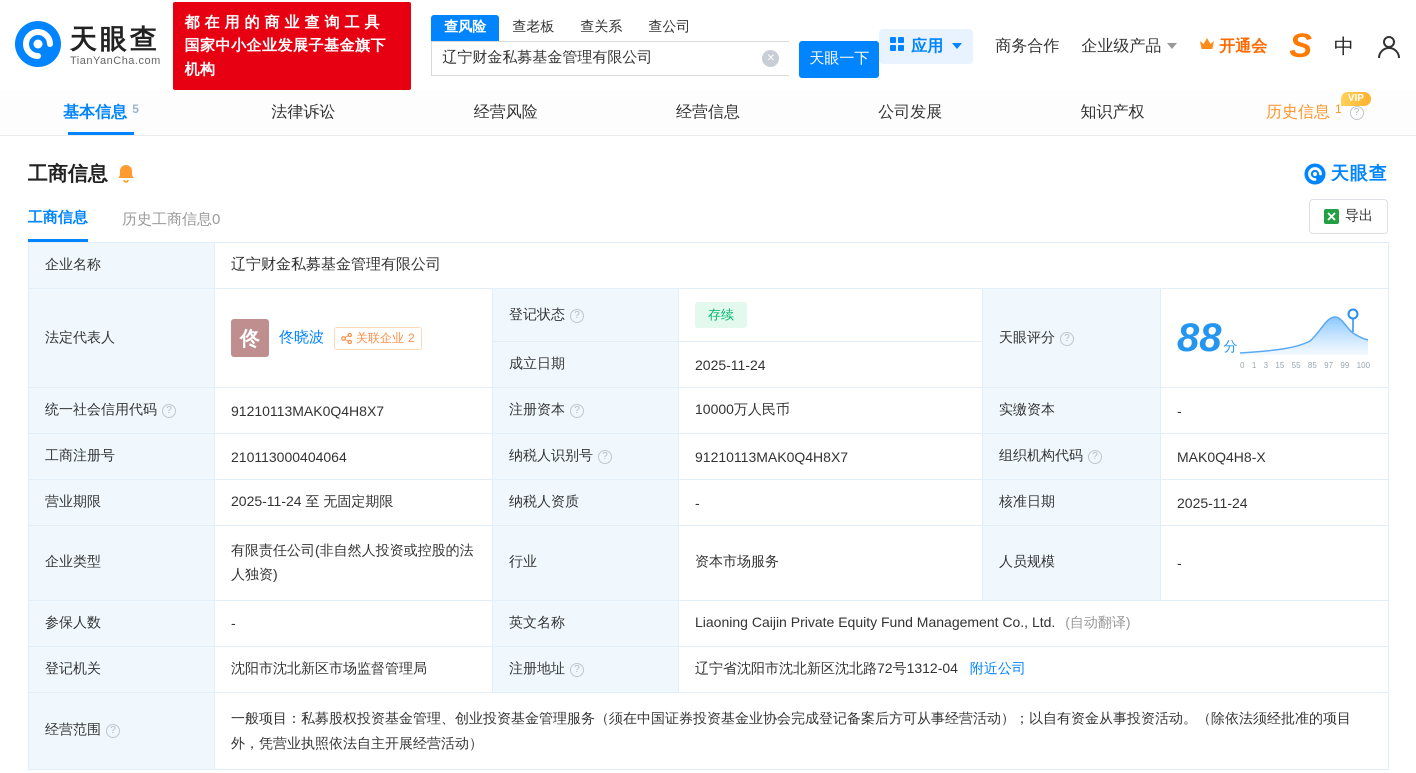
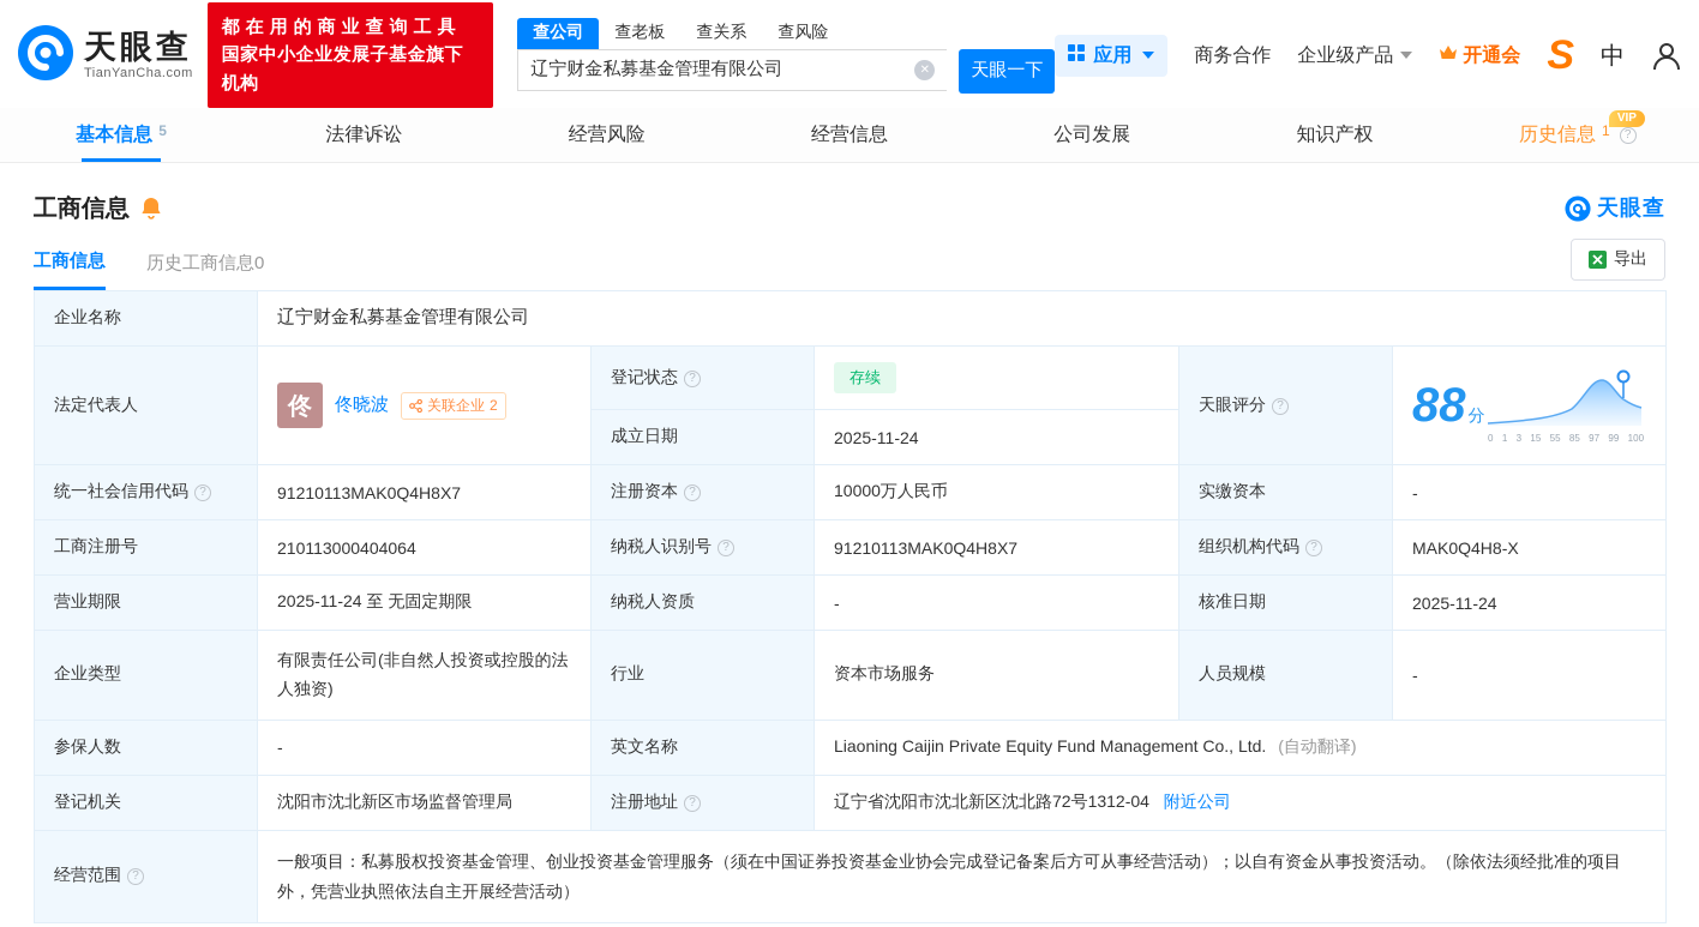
  天眼查
  TianYanCha.com
  都在用的商业查询工具
  国家中小企业发展子基金旗下机构
- 查风险
+ 查公司
  查老板
  查关系
- 查公司
+ 查风险
  辽宁财金私募基金管理有限公司
  天眼一下
  应用
  商务合作
  企业级产品
  开通会
  S
  中
  基本信息
  5
  法律诉讼
  经营风险
  经营信息
  公司发展
  知识产权
  VIP
  历史信息
  1
  工商信息
  天眼查
  工商信息
  历史工商信息0
  导出
  企业名称	辽宁财金私募基金管理有限公司
  法定代表人	佟 佟晓波 关联企业 2	登记状态	存续	天眼评分	88 分 0 1 3 15 55 85 97 99 100
  成立日期	2025-11-24
  统一社会信用代码	91210113MAK0Q4H8X7	注册资本	10000万人民币	实缴资本	-
  工商注册号	210113000404064	纳税人识别号	91210113MAK0Q4H8X7	组织机构代码	MAK0Q4H8-X
  营业期限	2025-11-24 至 无固定期限	纳税人资质	-	核准日期	2025-11-24
  企业类型	有限责任公司(非自然人投资或控股的法人独资)	行业	资本市场服务	人员规模	-
  参保人数	-	英文名称	Liaoning Caijin Private Equity Fund Management Co., Ltd. (自动翻译)
  登记机关	沈阳市沈北新区市场监督管理局	注册地址	辽宁省沈阳市沈北新区沈北路72号1312-04 附近公司
  经营范围	一般项目：私募股权投资基金管理、创业投资基金管理服务（须在中国证券投资基金业协会完成登记备案后方可从事经营活动）；以自有资金从事投资活动。（除依法须经批准的项目外，凭营业执照依法自主开展经营活动）
